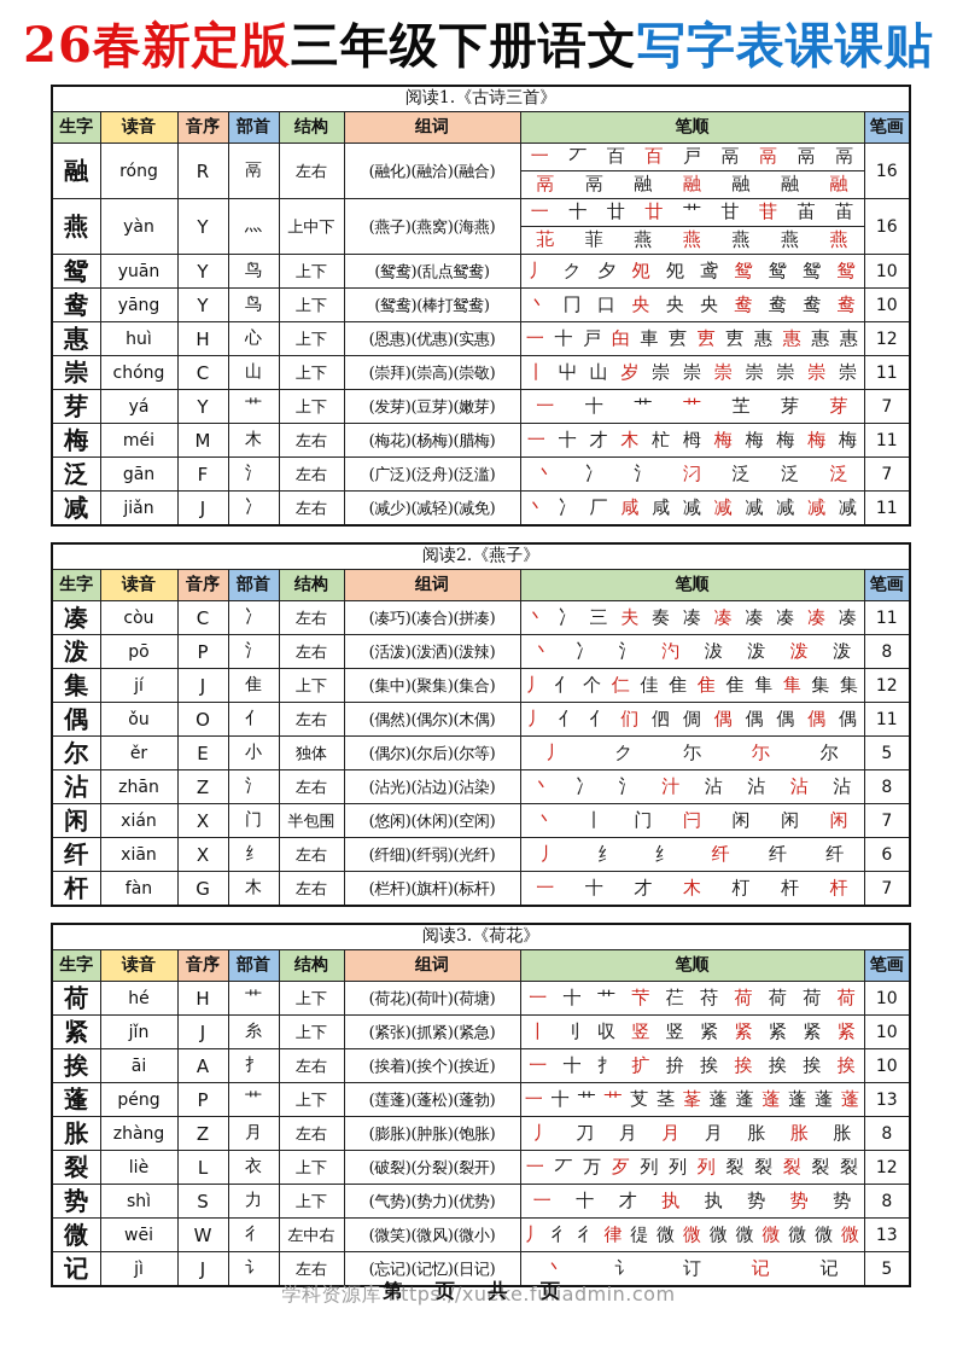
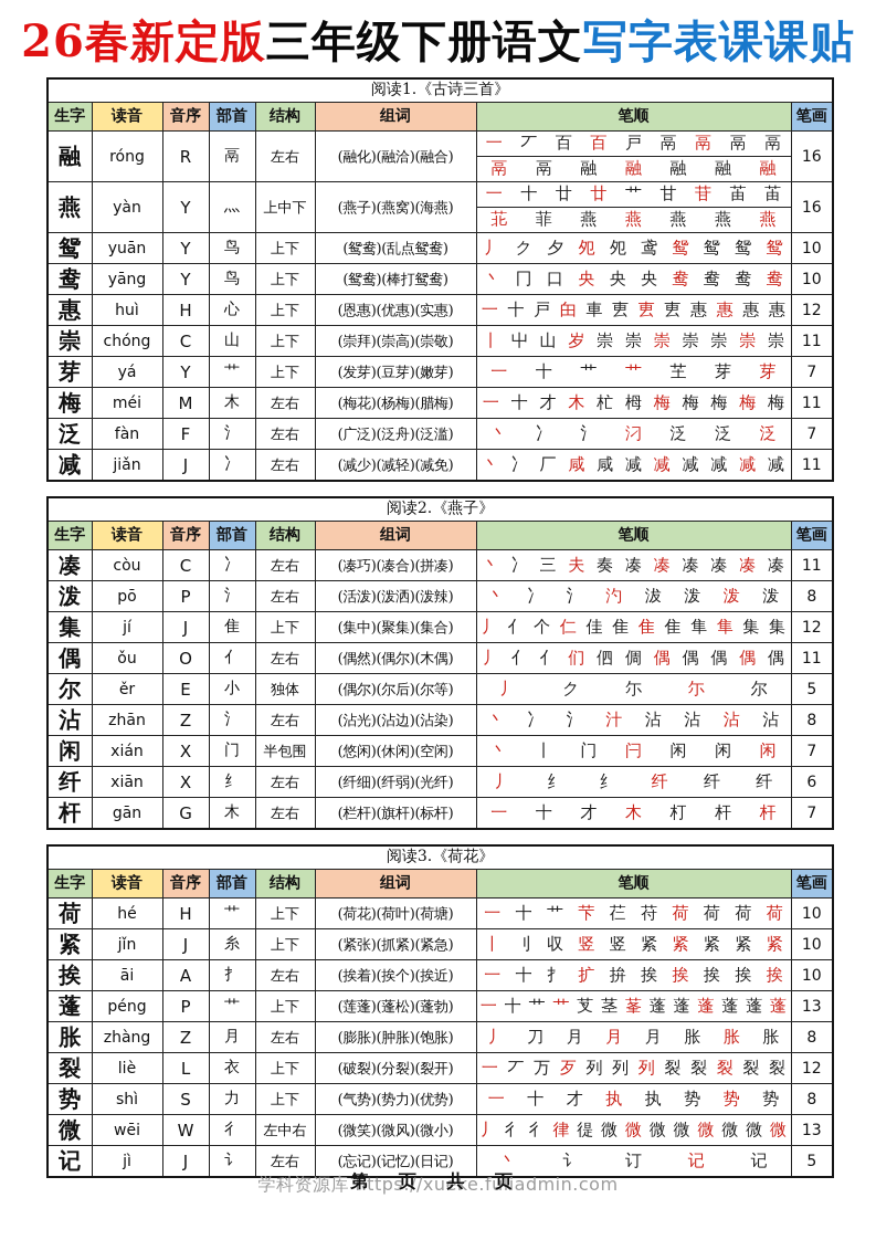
  26春新定版三年级下册语文写字表课课贴
  阅读1.《古诗三首》
  生字	读音	音序	部首	结构	组词	笔顺	笔画
  融	róng	R	鬲	左右	(融化)(融洽)(融合)	一 丆 百 百 戸 鬲 鬲 鬲 鬲鬲 鬲 融 融 融 融 融	16
  燕	yàn	Y	灬	上中下	(燕子)(燕窝)(海燕)	一 十 廿 廿 艹 甘 苷 苖 苖苝 菲 燕 燕 燕 燕 燕	16
  鸳	yuān	Y	鸟	上下	(鸳鸯)(乱点鸳鸯)	丿 ク 夕 夗 夗 鸢 鸳 鸳 鸳 鸳	10
  鸯	yāng	Y	鸟	上下	(鸳鸯)(棒打鸳鸯)	丶 冂 口 央 央 央 鸯 鸯 鸯 鸯	10
  惠	huì	H	心	上下	(恩惠)(优惠)(实惠)	一 十 戸 甶 車 叀 叀 叀 惠 惠 惠 惠	12
  崇	chóng	C	山	上下	(崇拜)(崇高)(崇敬)	丨 屮 山 岁 崇 崇 崇 崇 崇 崇 崇	11
  芽	yá	Y	艹	上下	(发芽)(豆芽)(嫩芽)	一 十 艹 艹 芏 芽 芽	7
  梅	méi	M	木	左右	(梅花)(杨梅)(腊梅)	一 十 才 木 杧 栂 梅 梅 梅 梅 梅	11
- 泛	gān	F	氵	左右	(广泛)(泛舟)(泛滥)	丶 冫 氵 汈 泛 泛 泛	7
+ 泛	fàn	F	氵	左右	(广泛)(泛舟)(泛滥)	丶 冫 氵 汈 泛 泛 泛	7
  减	jiǎn	J	冫	左右	(减少)(减轻)(减免)	丶 冫 厂 咸 咸 减 减 减 减 减 减	11
  阅读2.《燕子》
  生字	读音	音序	部首	结构	组词	笔顺	笔画
  凑	còu	C	冫	左右	(凑巧)(凑合)(拼凑)	丶 冫 三 夫 奏 凑 凑 凑 凑 凑 凑	11
  泼	pō	P	氵	左右	(活泼)(泼洒)(泼辣)	丶 冫 氵 汋 沷 泼 泼 泼	8
  集	jí	J	隹	上下	(集中)(聚集)(集合)	丿 亻 个 仁 佳 隹 隹 隹 隼 隼 集 集	12
  偶	ǒu	O	亻	左右	(偶然)(偶尔)(木偶)	丿 亻 亻 们 伵 倜 偶 偶 偶 偶 偶	11
  尔	ěr	E	小	独体	(偶尔)(尔后)(尔等)	丿 ク 尓 尓 尔	5
  沾	zhān	Z	氵	左右	(沾光)(沾边)(沾染)	丶 冫 氵 汁 沾 沾 沾 沾	8
  闲	xián	X	门	半包围	(悠闲)(休闲)(空闲)	丶 丨 门 闩 闲 闲 闲	7
  纤	xiān	X	纟	左右	(纤细)(纤弱)(光纤)	丿 纟 纟 纤 纤 纤	6
- 杆	fàn	G	木	左右	(栏杆)(旗杆)(标杆)	一 十 才 木 朾 杆 杆	7
+ 杆	gān	G	木	左右	(栏杆)(旗杆)(标杆)	一 十 才 木 朾 杆 杆	7
  阅读3.《荷花》
  生字	读音	音序	部首	结构	组词	笔顺	笔画
  荷	hé	H	艹	上下	(荷花)(荷叶)(荷塘)	一 十 艹 芐 芢 苻 荷 荷 荷 荷	10
  紧	jǐn	J	糸	上下	(紧张)(抓紧)(紧急)	丨 刂 収 竖 竖 紧 紧 紧 紧 紧	10
  挨	āi	A	扌	左右	(挨着)(挨个)(挨近)	一 十 扌 扩 拚 挨 挨 挨 挨 挨	10
  蓬	péng	P	艹	上下	(莲蓬)(蓬松)(蓬勃)	一 十 艹 艹 芆 茎 莑 蓬 蓬 蓬 蓬 蓬 蓬	13
  胀	zhàng	Z	月	左右	(膨胀)(肿胀)(饱胀)	丿 刀 月 月 月 胀 胀 胀	8
  裂	liè	L	衣	上下	(破裂)(分裂)(裂开)	一 丆 万 歹 列 列 列 裂 裂 裂 裂 裂	12
  势	shì	S	力	上下	(气势)(势力)(优势)	一 十 才 执 执 势 势 势	8
  微	wēi	W	彳	左中右	(微笑)(微风)(微小)	丿 彳 彳 律 徥 微 微 微 微 微 微 微 微	13
  记	jì	J	讠	左右	(忘记)(记忆)(日记)	丶 讠 订 记 记	5
  学科资源库 https://xueke.fuliadmin.com
  第 页 共 页
